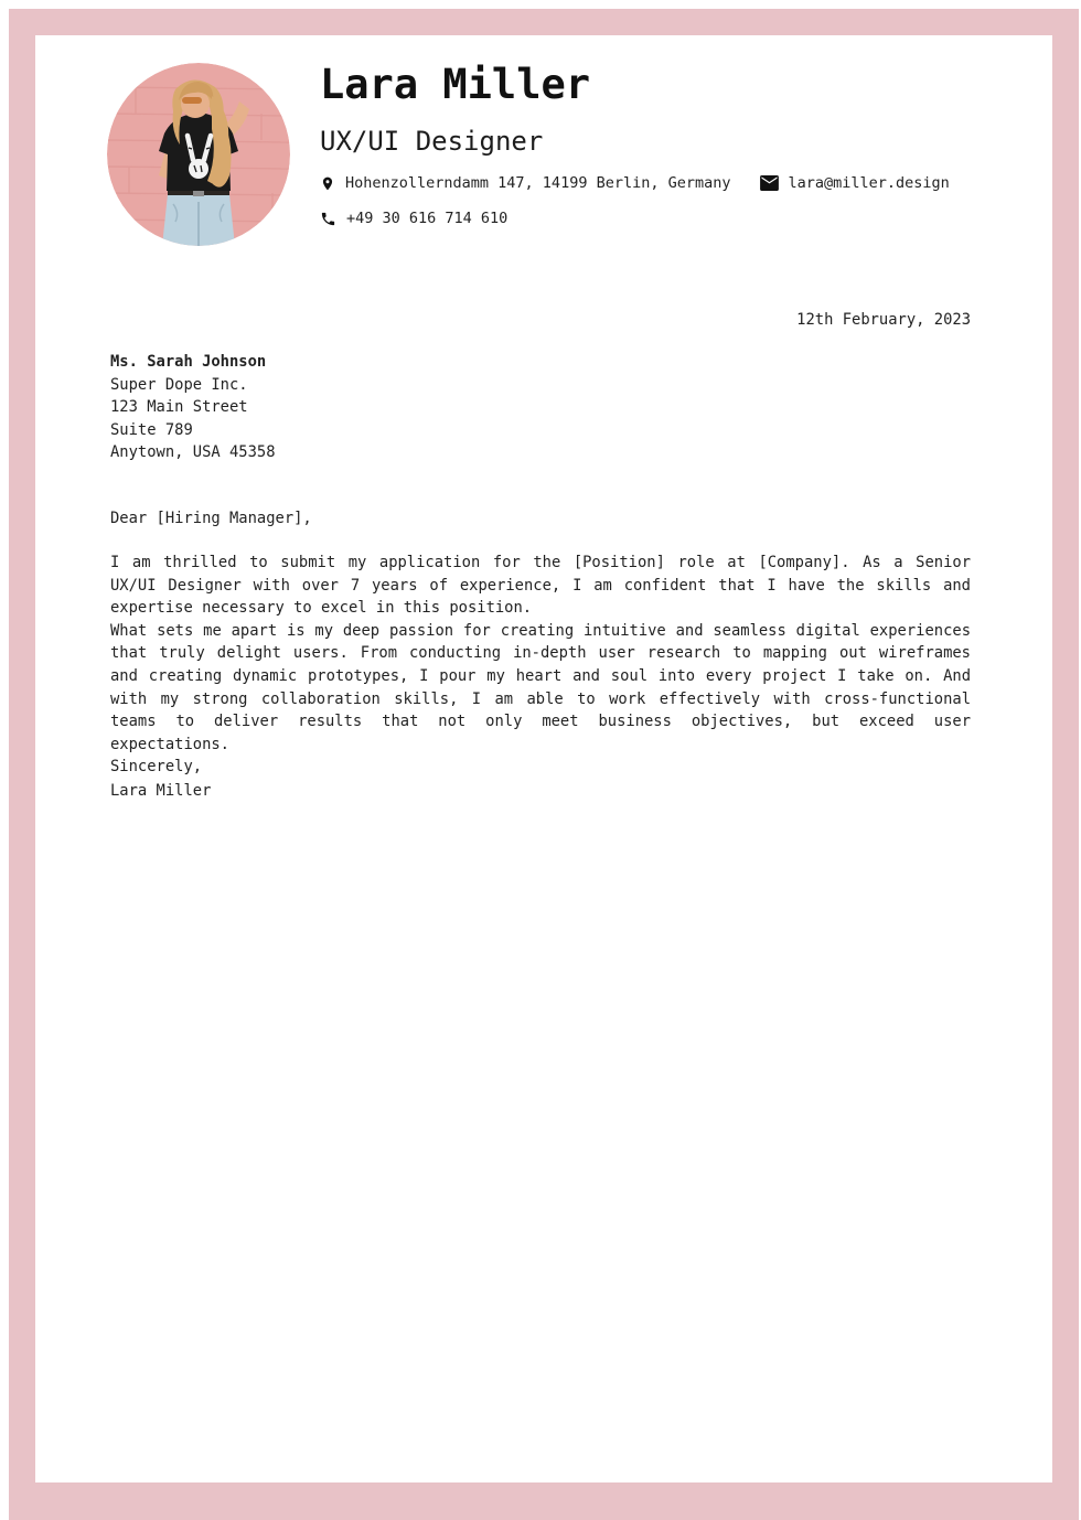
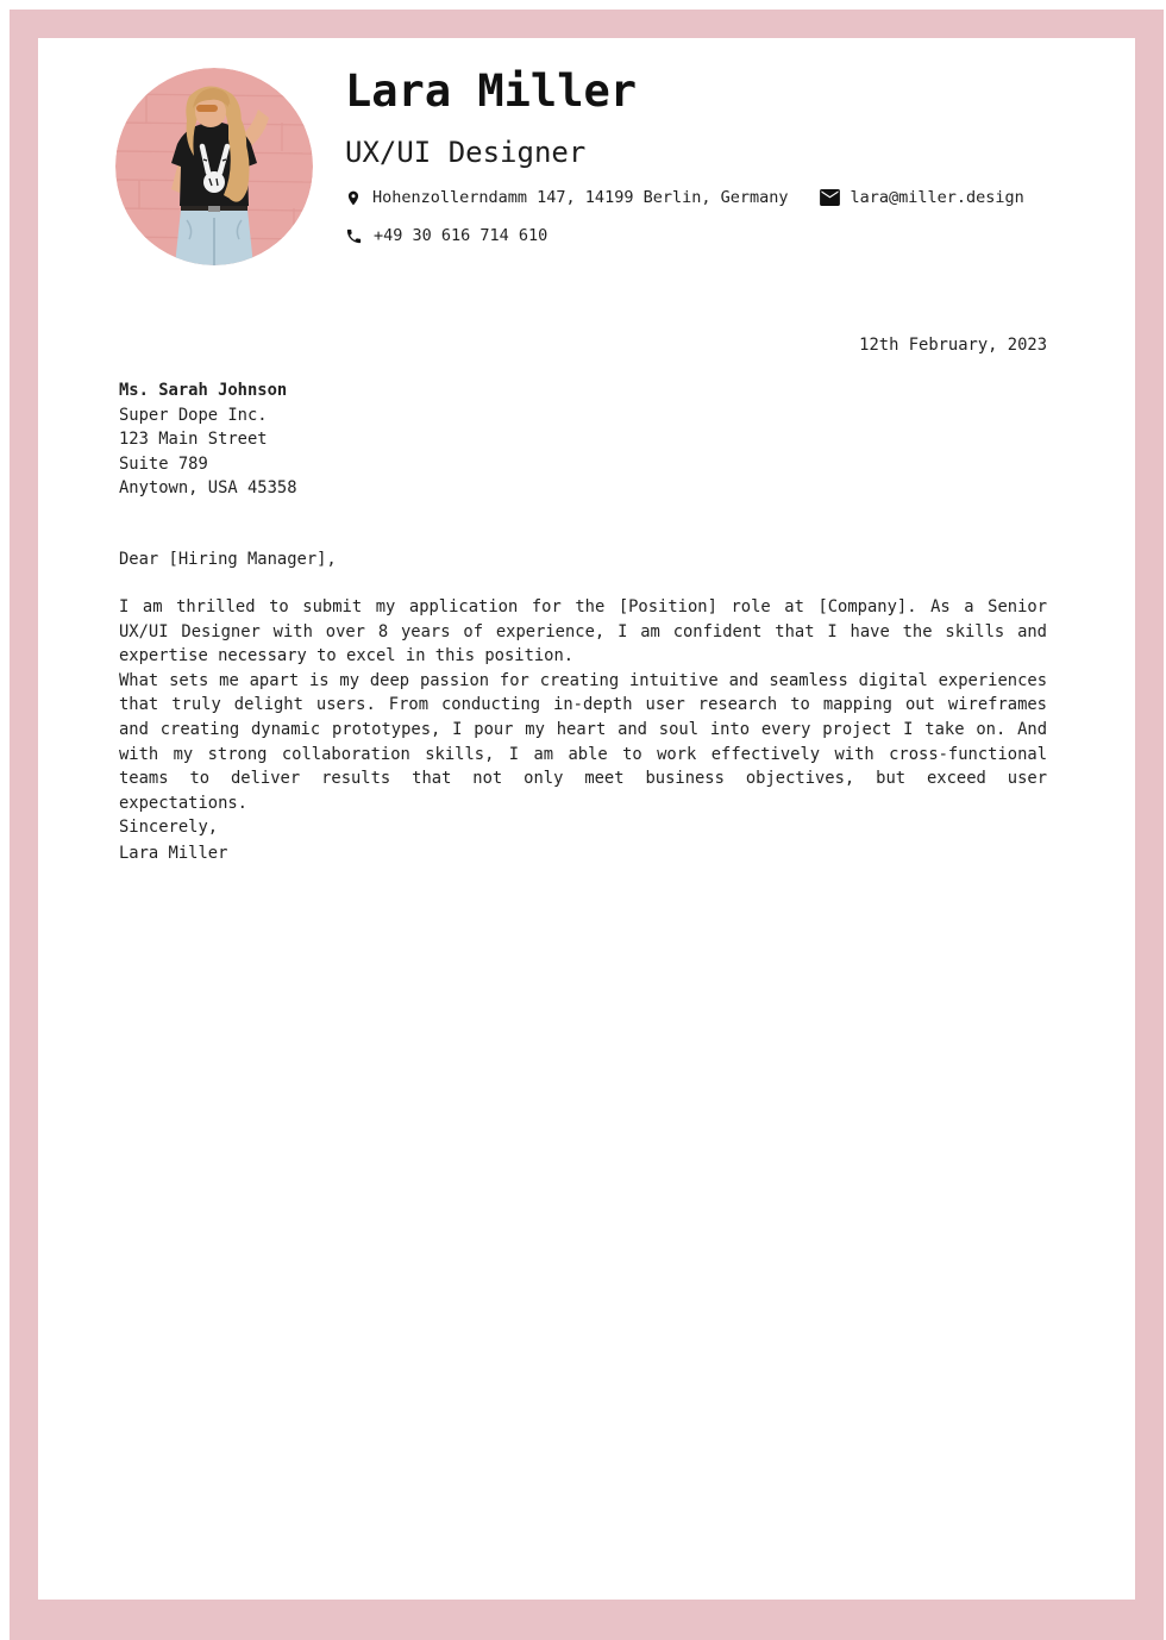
  Lara Miller
  UX/UI Designer
  Hohenzollerndamm 147, 14199 Berlin, Germany
  lara@miller.design
  +49 30 616 714 610
  12th February, 2023
  Ms. Sarah Johnson
  Super Dope Inc.
  123 Main Street
  Suite 789
  Anytown, USA 45358
  Dear [Hiring Manager],
- I am thrilled to submit my application for the [Position] role at [Company]. As a Senior UX/UI Designer with over 7 years of experience, I am confident that I have the skills and expertise necessary to excel in this position.
+ I am thrilled to submit my application for the [Position] role at [Company]. As a Senior UX/UI Designer with over 8 years of experience, I am confident that I have the skills and expertise necessary to excel in this position.
  What sets me apart is my deep passion for creating intuitive and seamless digital experiences that truly delight users. From conducting in-depth user research to mapping out wireframes and creating dynamic prototypes, I pour my heart and soul into every project I take on. And with my strong collaboration skills, I am able to work effectively with cross-functional teams to deliver results that not only meet business objectives, but exceed user expectations.
  Sincerely,
  Lara Miller
